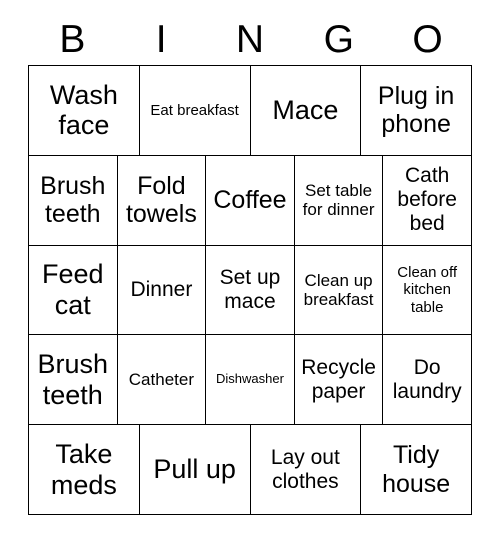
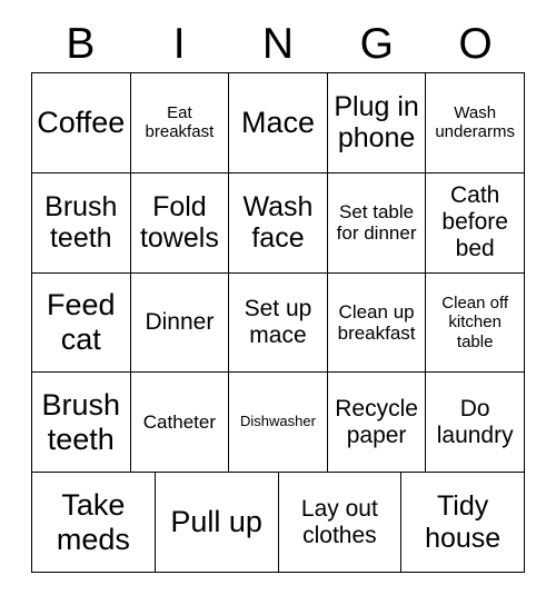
  B
  I
  N
  G
  O
- Wash face
+ Coffee
  Eat breakfast
  Mace
  Plug in phone
+ Wash underarms
  Brush teeth
  Fold towels
- Coffee
+ Wash face
  Set table for dinner
  Cath before bed
  Feed cat
  Dinner
  Set up mace
  Clean up breakfast
  Clean off kitchen table
  Brush teeth
  Catheter
  Dishwasher
  Recycle paper
  Do laundry
  Take meds
  Pull up
  Lay out clothes
  Tidy house
